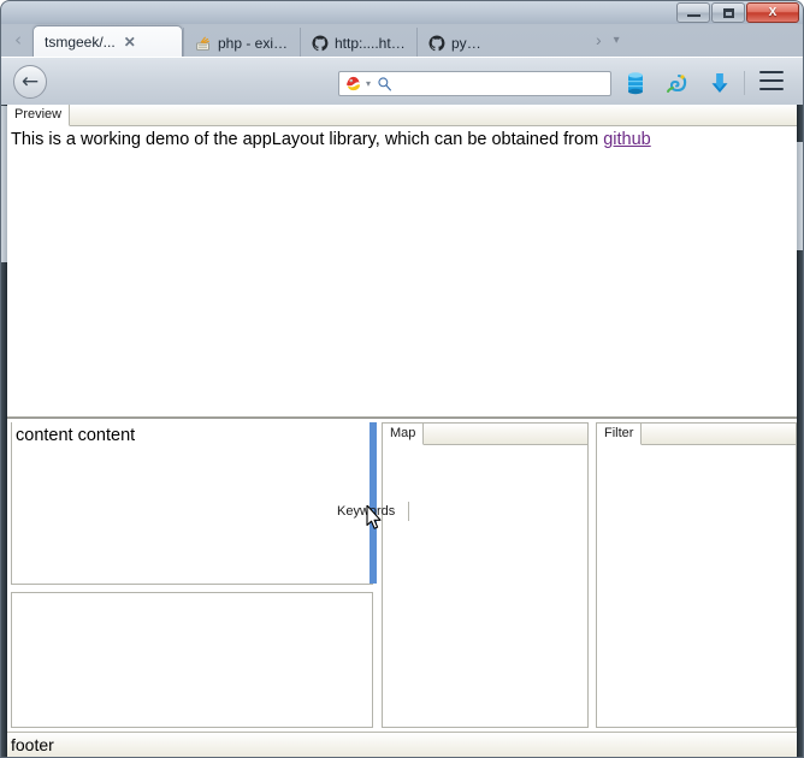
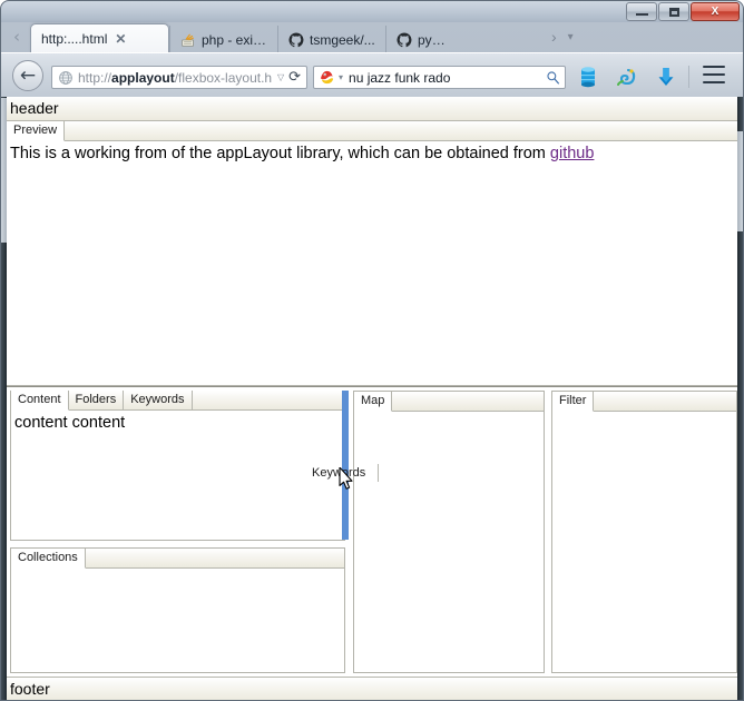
  X
  ‹
- tsmgeek/...
+ http:....html
  ✕
  php - exif...
- http:....html
+ tsmgeek/...
  pyex
  ›
  ▾
  ←
+ http://applayout/flexbox-layout.h
+ ▽
+ ⟳
  ▾
+ nu jazz funk rado
+ header
  Preview
- This is a working demo of the appLayout library, which can be obtained from github
+ This is a working from of the appLayout library, which can be obtained from github
+ Content
+ Folders
+ Keywords
  content content
+ Collections
  Map
  Filter
  Keywrds
  footer
